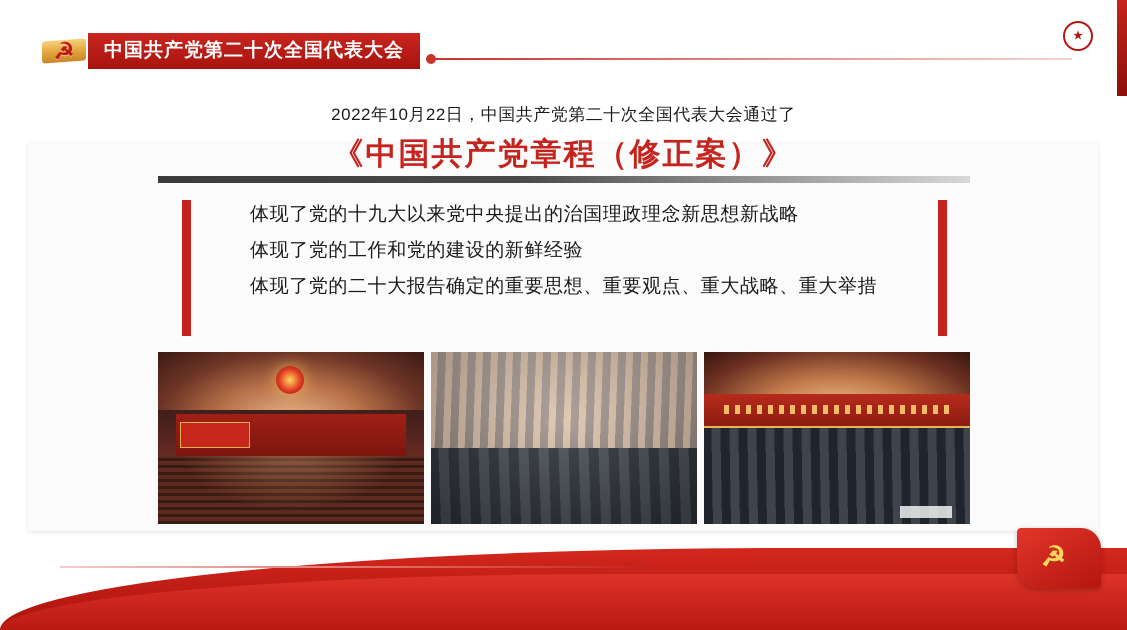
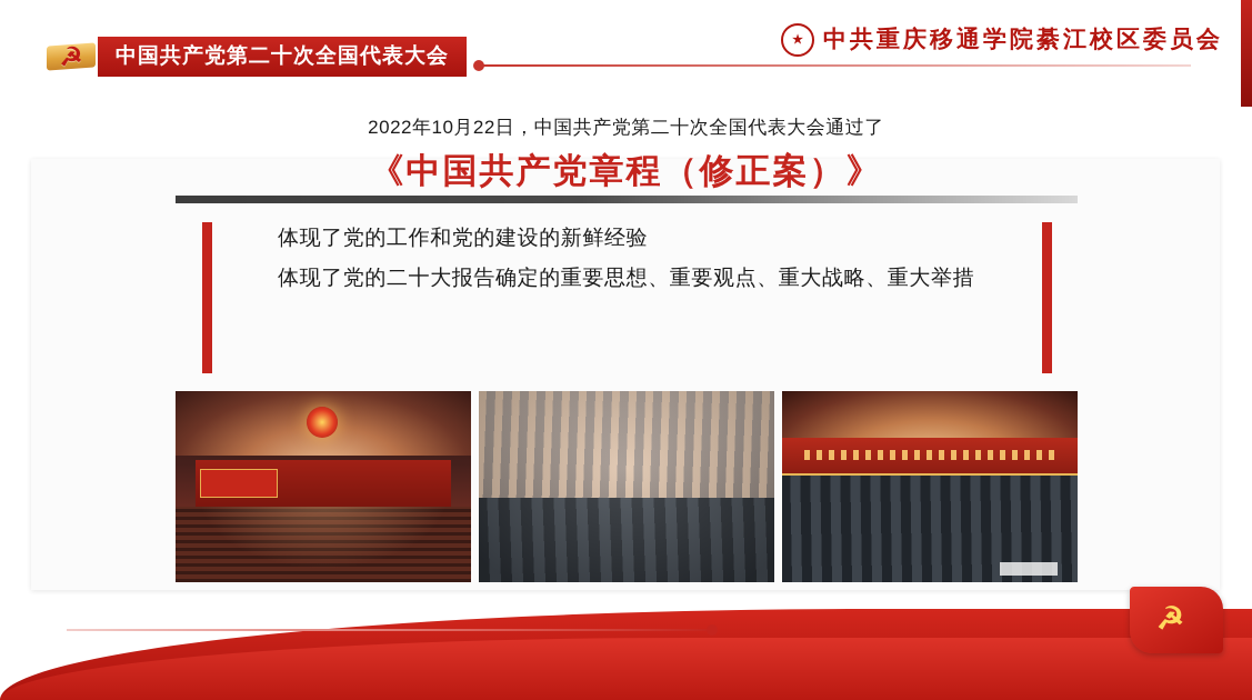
  ☭
  中国共产党第二十次全国代表大会
  ★
+ 中共重庆移通学院綦江校区委员会
  2022年10月22日，中国共产党第二十次全国代表大会通过了
  《中国共产党章程（修正案）》
- 体现了党的十九大以来党中央提出的治国理政理念新思想新战略
  体现了党的工作和党的建设的新鲜经验
  体现了党的二十大报告确定的重要思想、重要观点、重大战略、重大举措
  ☭
